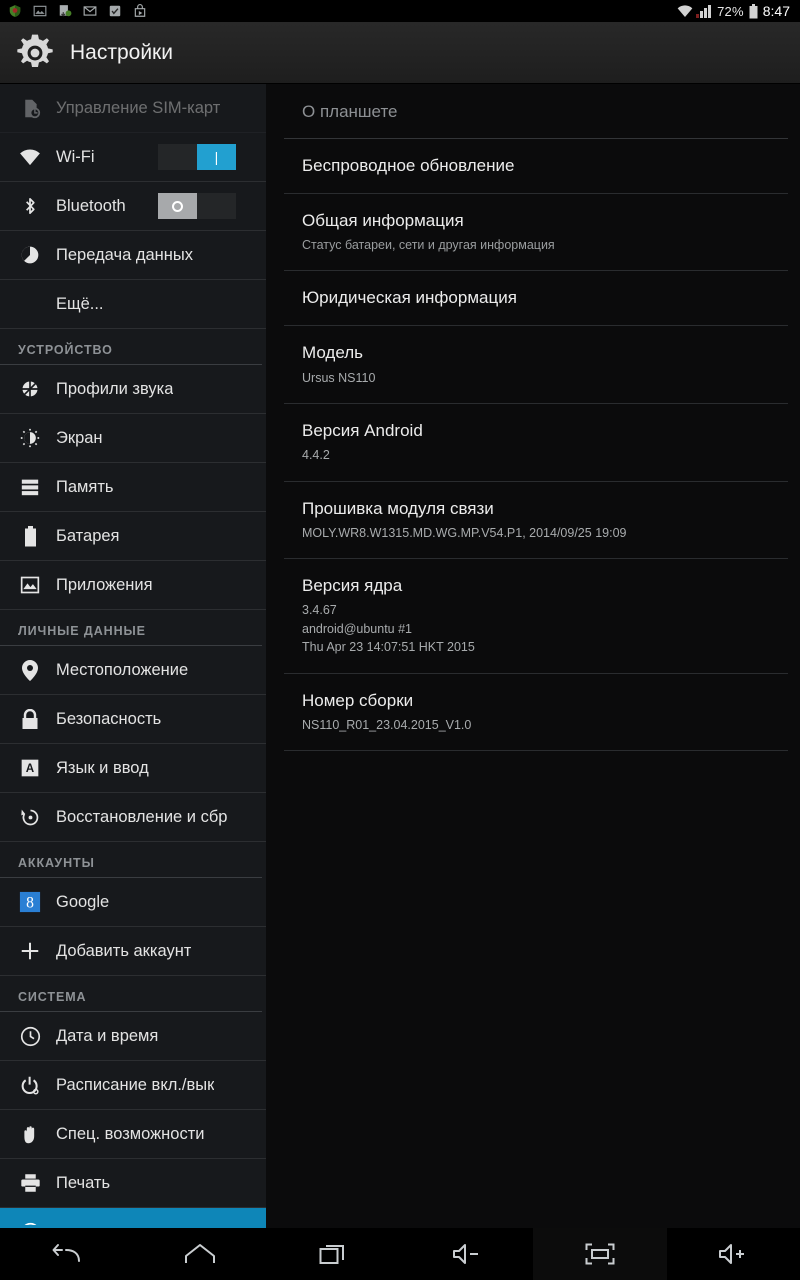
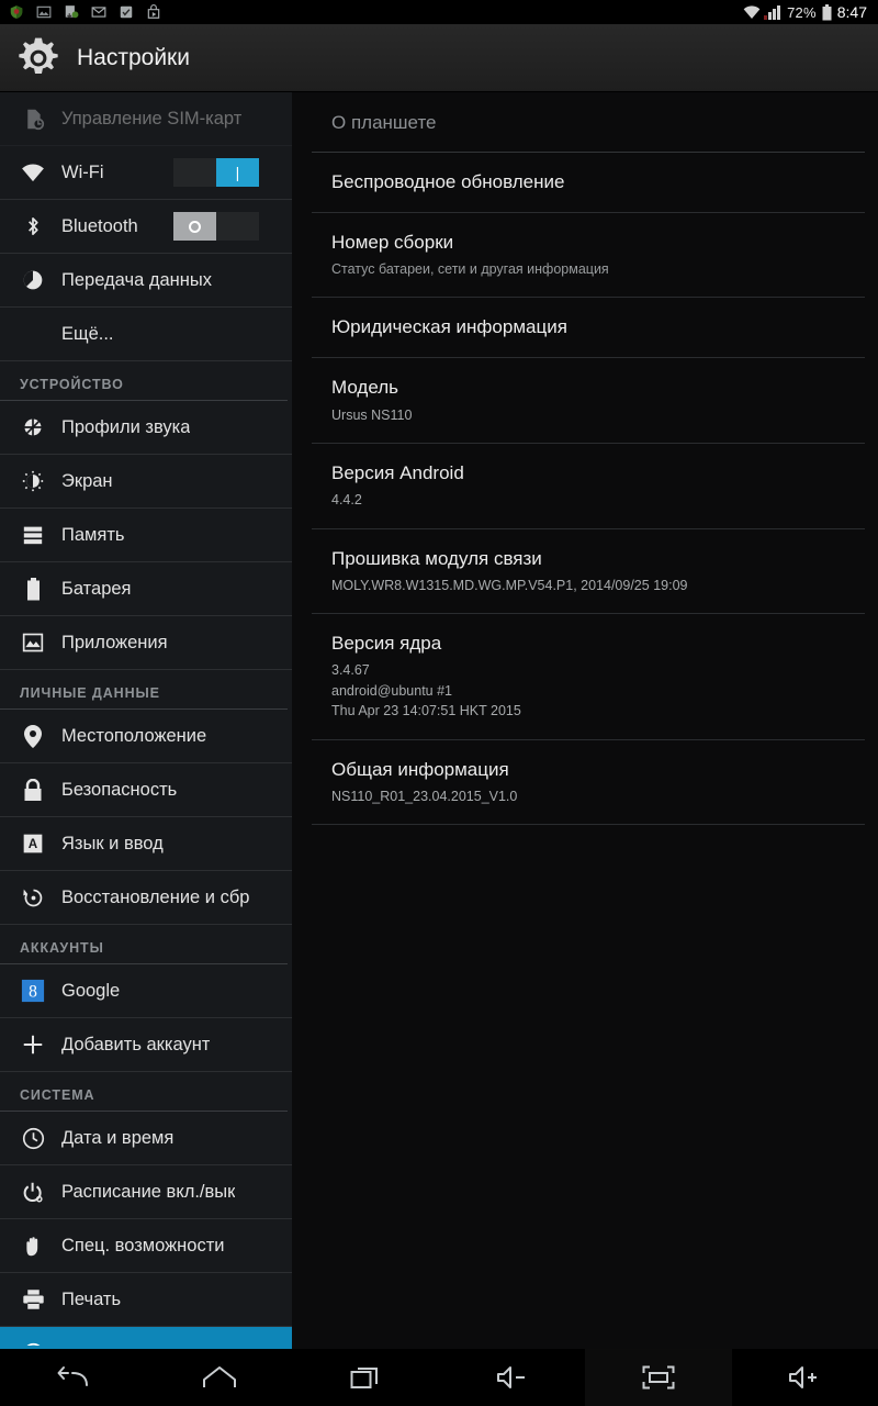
  72%
  8:47
  Настройки
  Управление SIM-карт
  Wi-Fi
  |
  Bluetooth
  Передача данных
  Ещё...
  УСТРОЙСТВО
  Профили звука
  Экран
  Память
  Батарея
  Приложения
  ЛИЧНЫЕ ДАННЫЕ
  Местоположение
  Безопасность
  A
  Язык и ввод
  Восстановление и сбр
  АККАУНТЫ
  8
  Google
  Добавить аккаунт
  СИСТЕМА
  Дата и время
  Расписание вкл./вык
  Спец. возможности
  Печать
  О планшете
  Беспроводное обновление
- Общая информация
+ Номер сборки
  Статус батареи, сети и другая информация
  Юридическая информация
  Модель
  Ursus NS110
  Версия Android
  4.4.2
  Прошивка модуля связи
  MOLY.WR8.W1315.MD.WG.MP.V54.P1, 2014/09/25 19:09
  Версия ядра
  3.4.67
  android@ubuntu #1
  Thu Apr 23 14:07:51 HKT 2015
- Номер сборки
+ Общая информация
  NS110_R01_23.04.2015_V1.0
